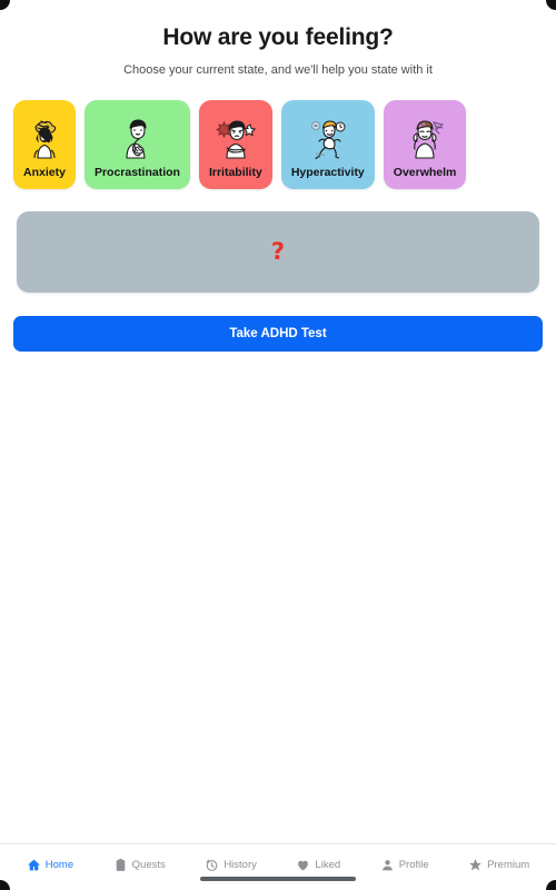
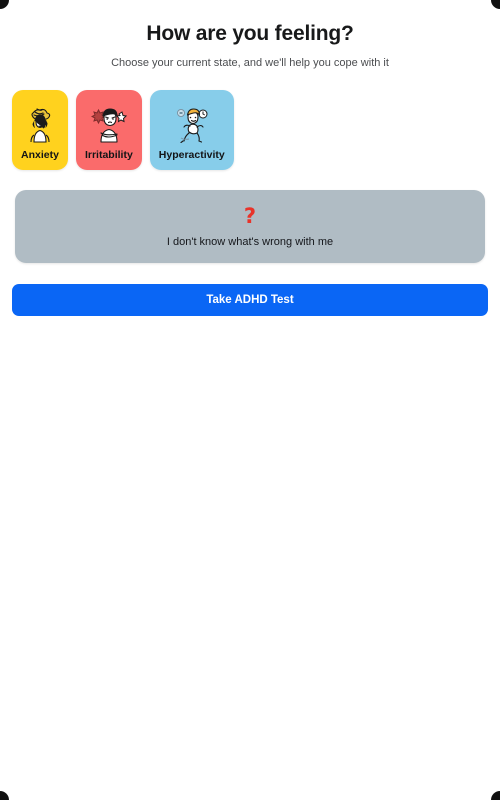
  How are you feeling?
- Choose your current state, and we'll help you state with it
+ Choose your current state, and we'll help you cope with it
  Anxiety
- Procrastination
  Irritability
  Hyperactivity
- Overwhelm
  ?
+ I don't know what's wrong with me
  Take ADHD Test
- Home
- Quests
- History
- Liked
- Profile
- Premium
